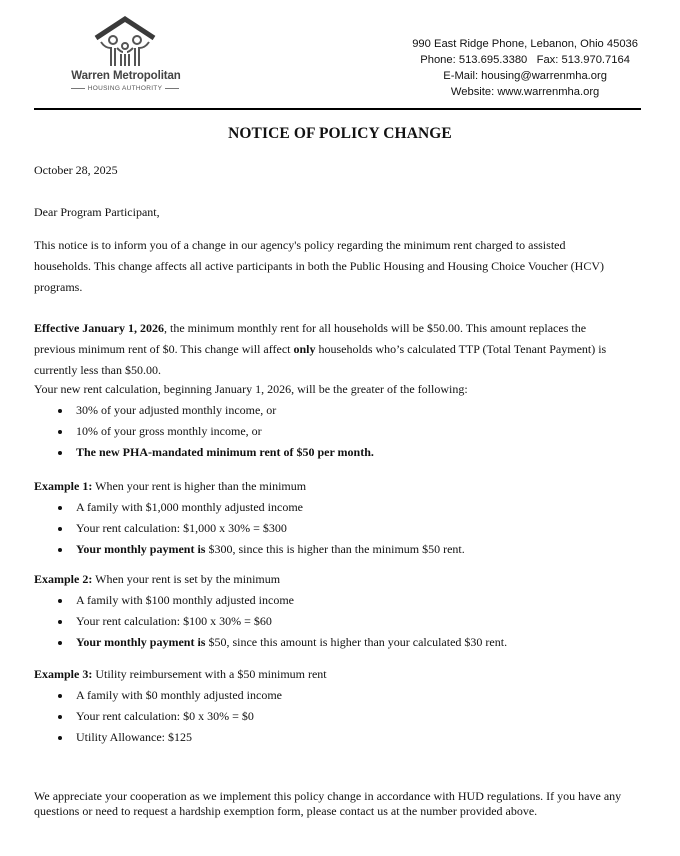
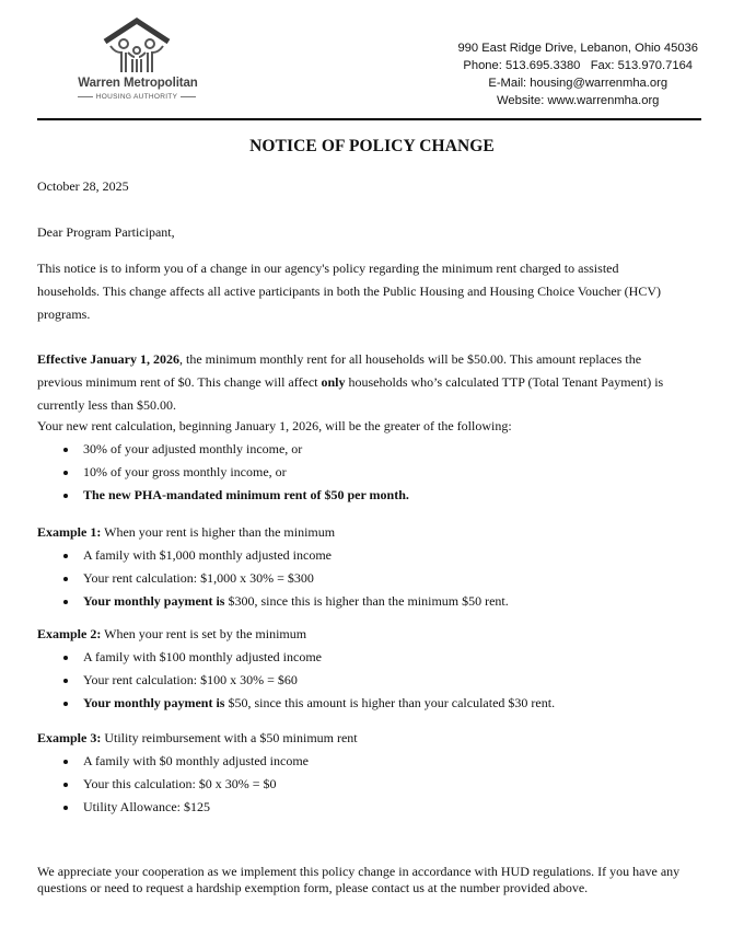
  Warren Metropolitan
- 990 East Ridge Phone, Lebanon, Ohio 45036
+ 990 East Ridge Drive, Lebanon, Ohio 45036
  Phone: 513.695.3380 Fax: 513.970.7164
  E-Mail: housing@warrenmha.org
  Website: www.warrenmha.org
  NOTICE OF POLICY CHANGE
  October 28, 2025
  Dear Program Participant,
  This notice is to inform you of a change in our agency's policy regarding the minimum rent charged to assisted
  households. This change affects all active participants in both the Public Housing and Housing Choice Voucher (HCV)
  programs.
  Effective January 1, 2026, the minimum monthly rent for all households will be $50.00. This amount replaces the
  previous minimum rent of $0. This change will affect only households who’s calculated TTP (Total Tenant Payment) is
  currently less than $50.00.
  Your new rent calculation, beginning January 1, 2026, will be the greater of the following:
  30% of your adjusted monthly income, or
  10% of your gross monthly income, or
  The new PHA-mandated minimum rent of $50 per month.
  Example 1: When your rent is higher than the minimum
  A family with $1,000 monthly adjusted income
  Your rent calculation: $1,000 x 30% = $300
  Your monthly payment is $300, since this is higher than the minimum $50 rent.
  Example 2: When your rent is set by the minimum
  A family with $100 monthly adjusted income
  Your rent calculation: $100 x 30% = $60
  Your monthly payment is $50, since this amount is higher than your calculated $30 rent.
  Example 3: Utility reimbursement with a $50 minimum rent
  A family with $0 monthly adjusted income
- Your rent calculation: $0 x 30% = $0
+ Your this calculation: $0 x 30% = $0
  Utility Allowance: $125
  We appreciate your cooperation as we implement this policy change in accordance with HUD regulations. If you have any
  questions or need to request a hardship exemption form, please contact us at the number provided above.
